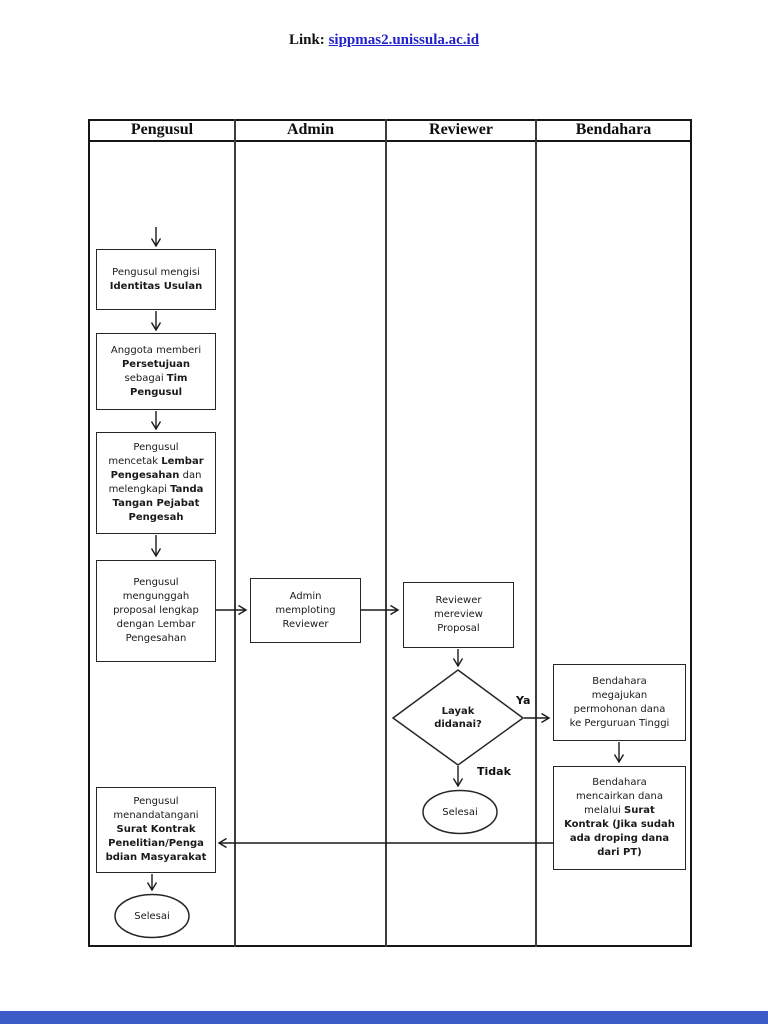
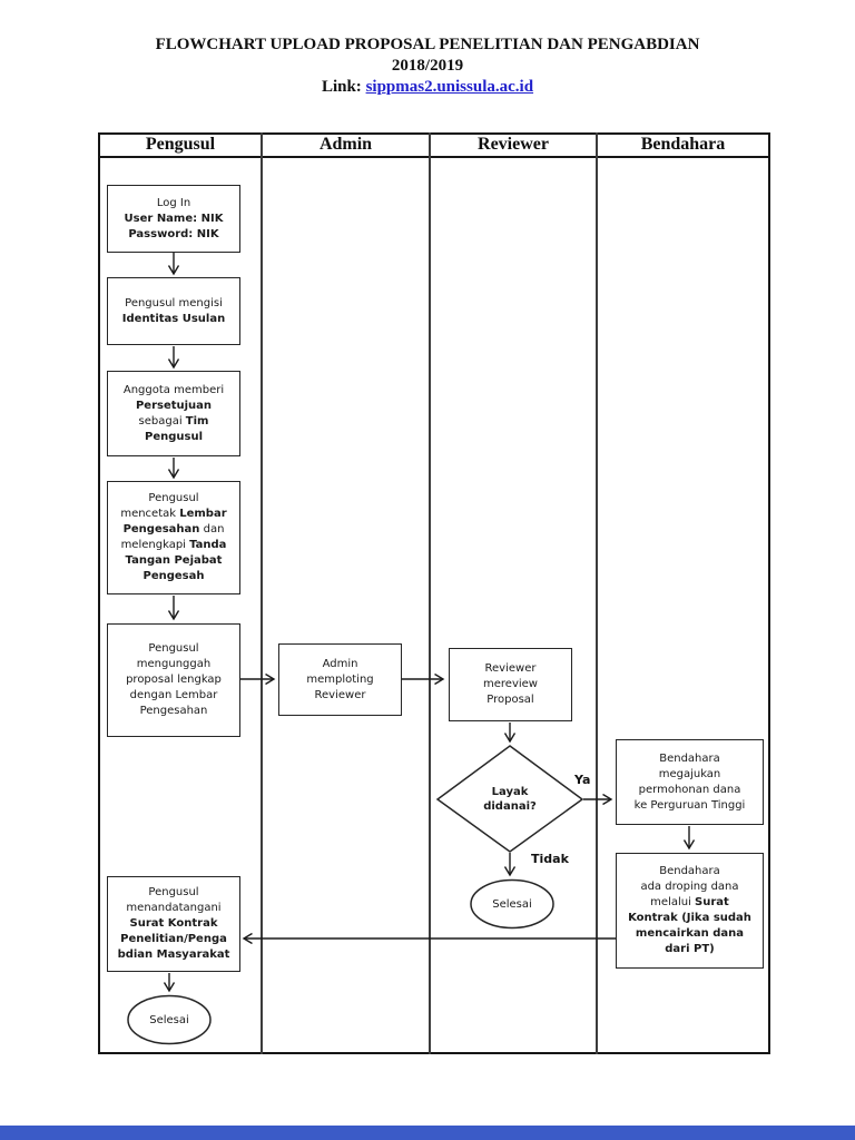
+ FLOWCHART UPLOAD PROPOSAL PENELITIAN DAN PENGABDIAN
+ 2018/2019
  Link: sippmas2.unissula.ac.id
  Pengusul
  Admin
  Reviewer
  Bendahara
+ Log In
+ User Name: NIK
+ Password: NIK
  Pengusul mengisi
  Identitas Usulan
  Anggota memberi
  Persetujuan
  sebagai Tim
  Pengusul
  Pengusul
  mencetak Lembar
  Pengesahan dan
  melengkapi Tanda
  Tangan Pejabat
  Pengesah
  Pengusul
  mengunggah
  proposal lengkap
  dengan Lembar
  Pengesahan
  Pengusul
  menandatangani
  Surat Kontrak
  Penelitian/Penga
  bdian Masyarakat
  Admin
  memploting
  Reviewer
  Reviewer
  mereview
  Proposal
  Bendahara
  megajukan
  permohonan dana
  ke Perguruan Tinggi
  Bendahara
- mencairkan dana
+ ada droping dana
  melalui Surat
  Kontrak (Jika sudah
- ada droping dana
+ mencairkan dana
  dari PT)
  Layak
  didanai?
  Selesai
  Selesai
  Ya
  Tidak
